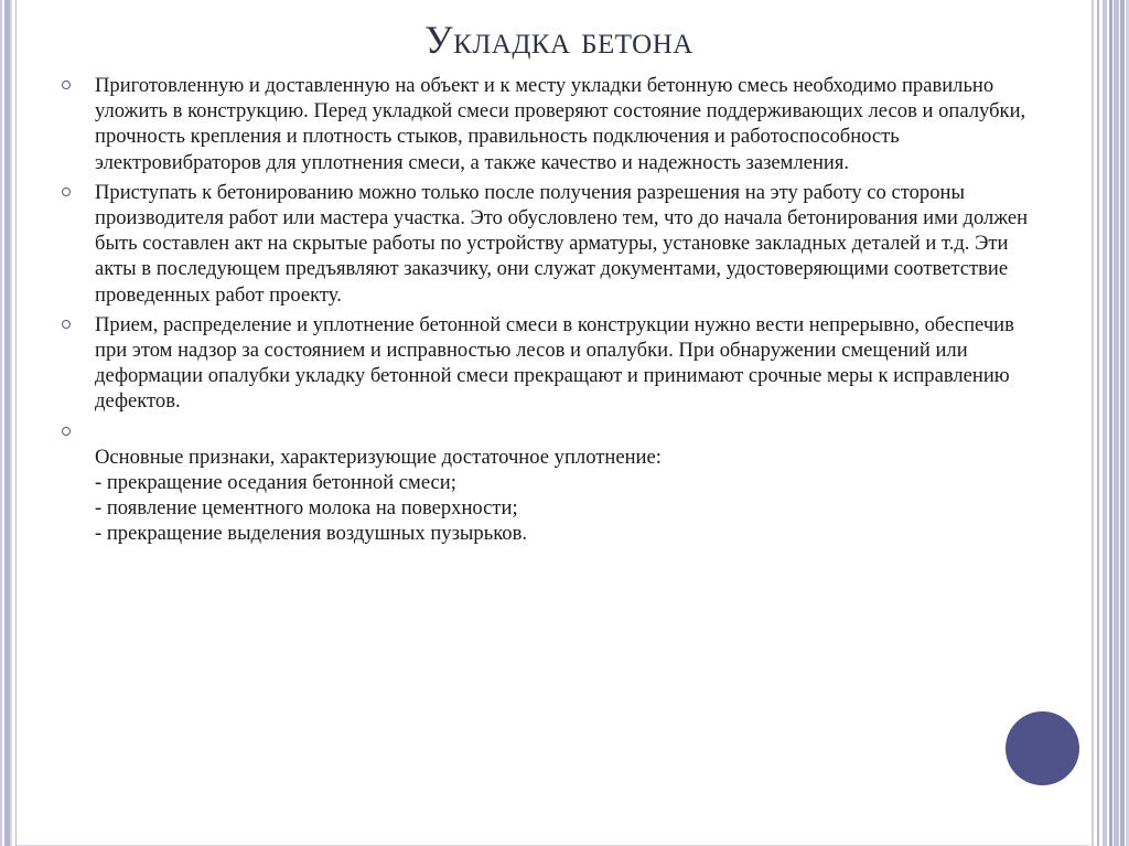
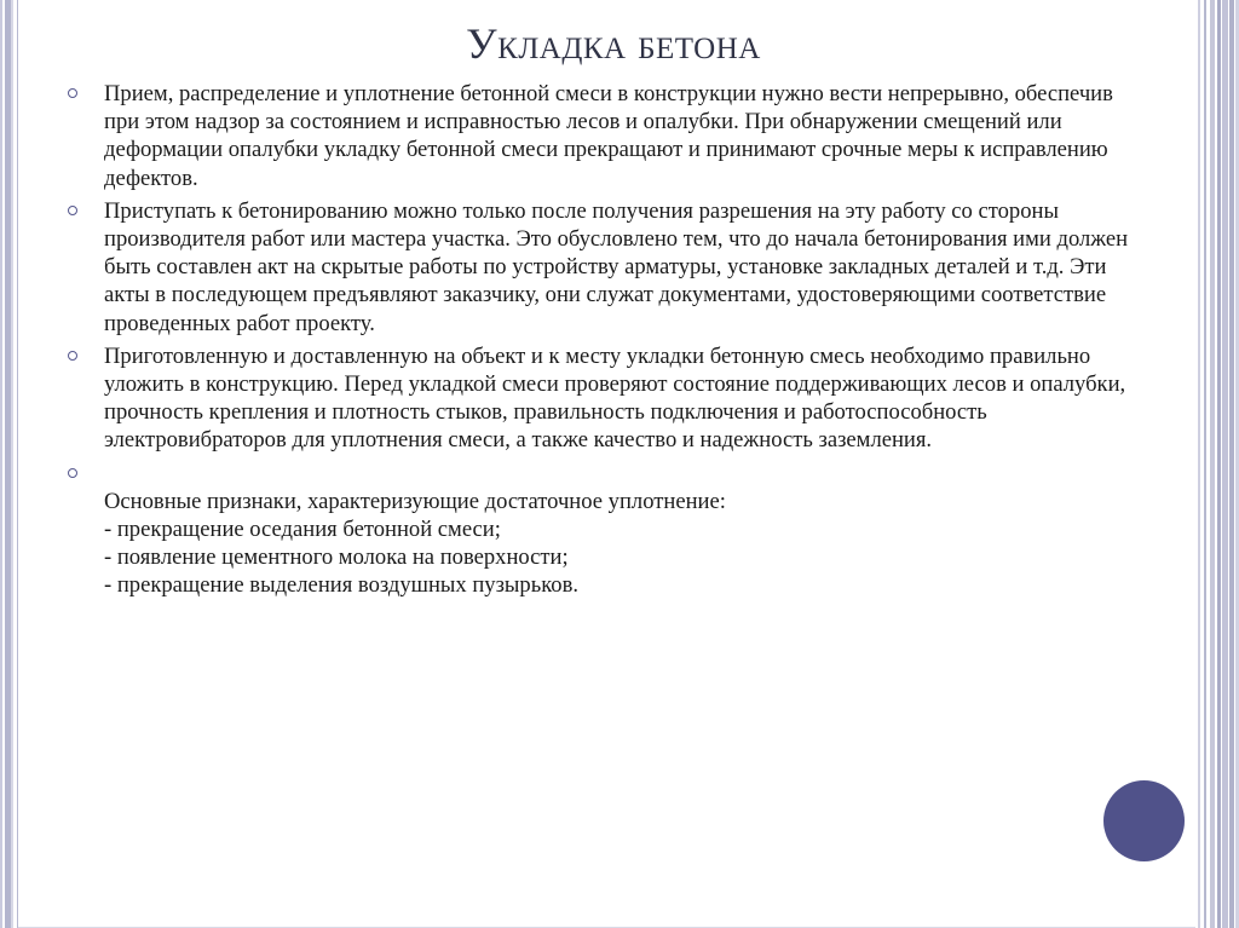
  Укладка бетона
- Приготовленную и доставленную на объект и к месту укладки бетонную смесь необходимо правильно уложить в конструкцию. Перед укладкой смеси проверяют состояние поддерживающих лесов и опалубки, прочность крепления и плотность стыков, правильность подключения и работоспособность электровибраторов для уплотнения смеси, а также качество и надежность заземления.
+ Прием, распределение и уплотнение бетонной смеси в конструкции нужно вести непрерывно, обеспечив при этом надзор за состоянием и исправностью лесов и опалубки. При обнаружении смещений или деформации опалубки укладку бетонной смеси прекращают и принимают срочные меры к исправлению дефектов.
  Приступать к бетонированию можно только после получения разрешения на эту работу со стороны производителя работ или мастера участка. Это обусловлено тем, что до начала бетонирования ими должен быть составлен акт на скрытые работы по устройству арматуры, установке закладных деталей и т.д. Эти акты в последующем предъявляют заказчику, они служат документами, удостоверяющими соответствие проведенных работ проекту.
- Прием, распределение и уплотнение бетонной смеси в конструкции нужно вести непрерывно, обеспечив при этом надзор за состоянием и исправностью лесов и опалубки. При обнаружении смещений или деформации опалубки укладку бетонной смеси прекращают и принимают срочные меры к исправлению дефектов.
+ Приготовленную и доставленную на объект и к месту укладки бетонную смесь необходимо правильно уложить в конструкцию. Перед укладкой смеси проверяют состояние поддерживающих лесов и опалубки, прочность крепления и плотность стыков, правильность подключения и работоспособность электровибраторов для уплотнения смеси, а также качество и надежность заземления.
  Основные признаки, характеризующие достаточное уплотнение:
  - прекращение оседания бетонной смеси;
  - появление цементного молока на поверхности;
  - прекращение выделения воздушных пузырьков.
